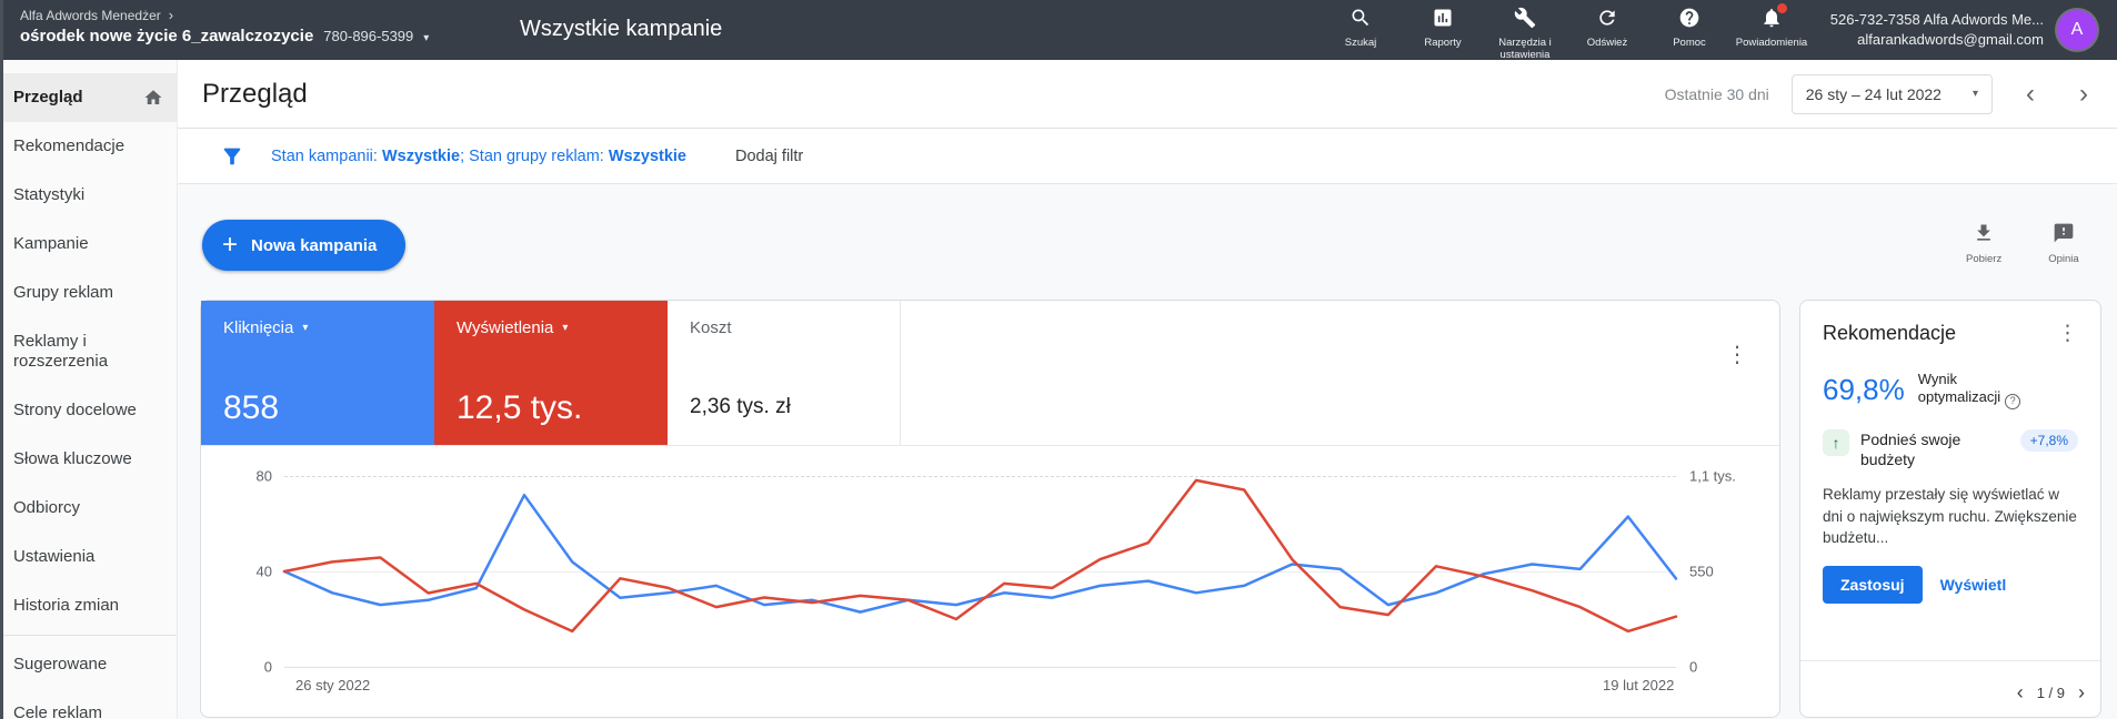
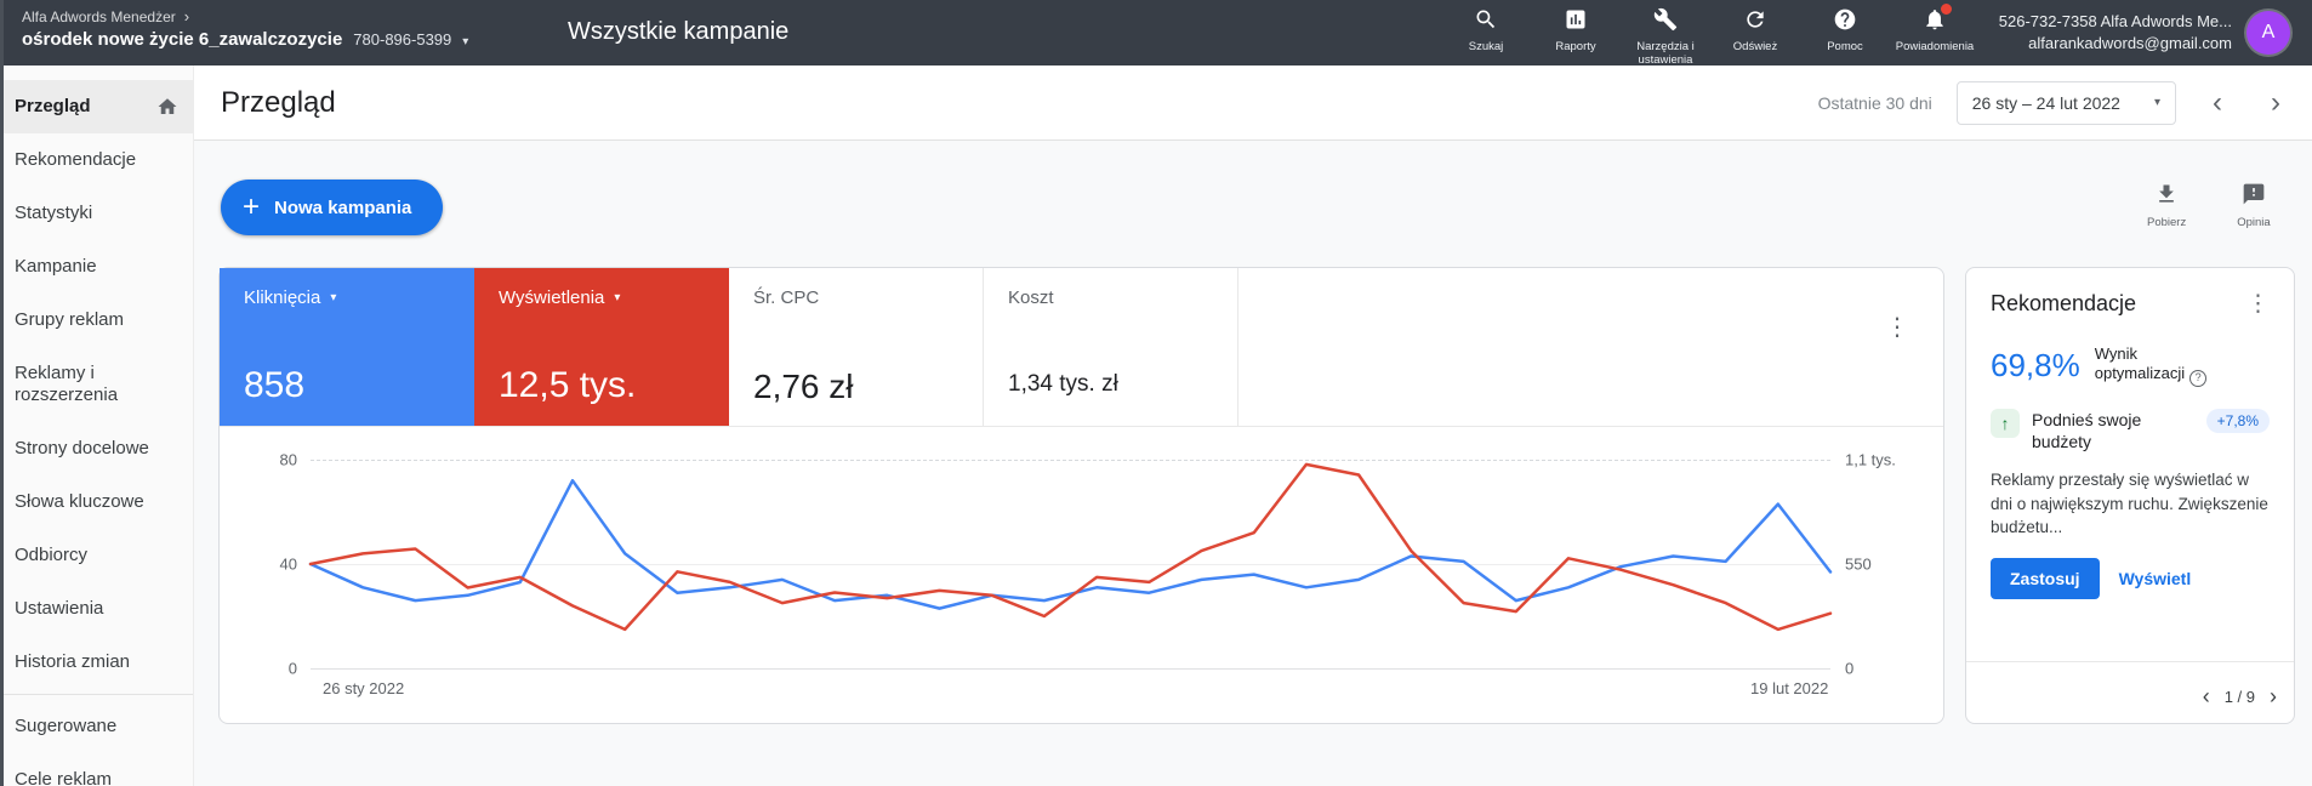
  Alfa Adwords Menedżer
  ›
  ośrodek nowe życie 6_zawalczozycie
  780-896-5399
  ▾
  Wszystkie kampanie
  Szukaj
  Raporty
  Narzędzia i ustawienia
  Odśwież
  Pomoc
  Powiadomienia
  526-732-7358 Alfa Adwords Me...
  alfarankadwords@gmail.com
  A
  Przegląd
  Rekomendacje
  Statystyki
  Kampanie
  Grupy reklam
  Reklamy i rozszerzenia
  Strony docelowe
  Słowa kluczowe
  Odbiorcy
  Ustawienia
  Historia zmian
  Sugerowane
  Cele reklam
  Przegląd
  Ostatnie 30 dni
  26 sty – 24 lut 2022
  ▾
  ‹
  ›
- Stan kampanii: Wszystkie; Stan grupy reklam: Wszystkie
- Dodaj filtr
  +
  Nowa kampania
  Pobierz
  Opinia
  Kliknięcia
  ▾
  858
  Wyświetlenia
  ▾
  12,5 tys.
+ Śr. CPC
+ 2,76 zł
  Koszt
- 2,36 tys. zł
+ 1,34 tys. zł
  ⋮
  80
  40
  0
  1,1 tys.
  550
  0
  26 sty 2022
  19 lut 2022
  Rekomendacje
  ⋮
  69,8%
  Wynik
  optymalizacji ?
  ↑
  Podnieś swoje budżety
  +7,8%
  Reklamy przestały się wyświetlać w dni o największym ruchu. Zwiększenie budżetu...
  Zastosuj
  Wyświetl
  ‹
  1 / 9
  ›
